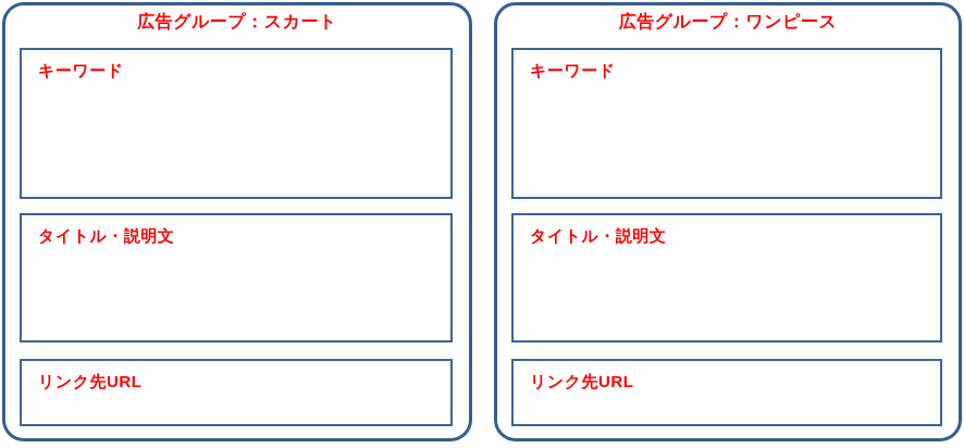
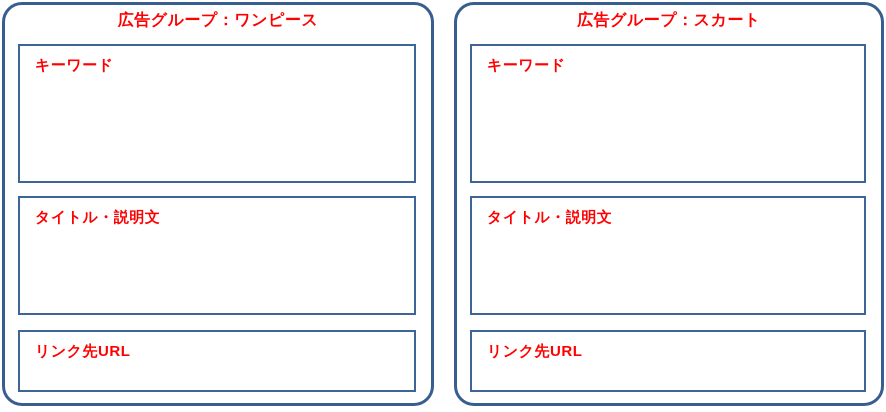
- 広告グループ：スカート
+ 広告グループ：ワンピース
  キーワード
  タイトル・説明文
  リンク先URL
- 広告グループ：ワンピース
+ 広告グループ：スカート
  キーワード
  タイトル・説明文
  リンク先URL
